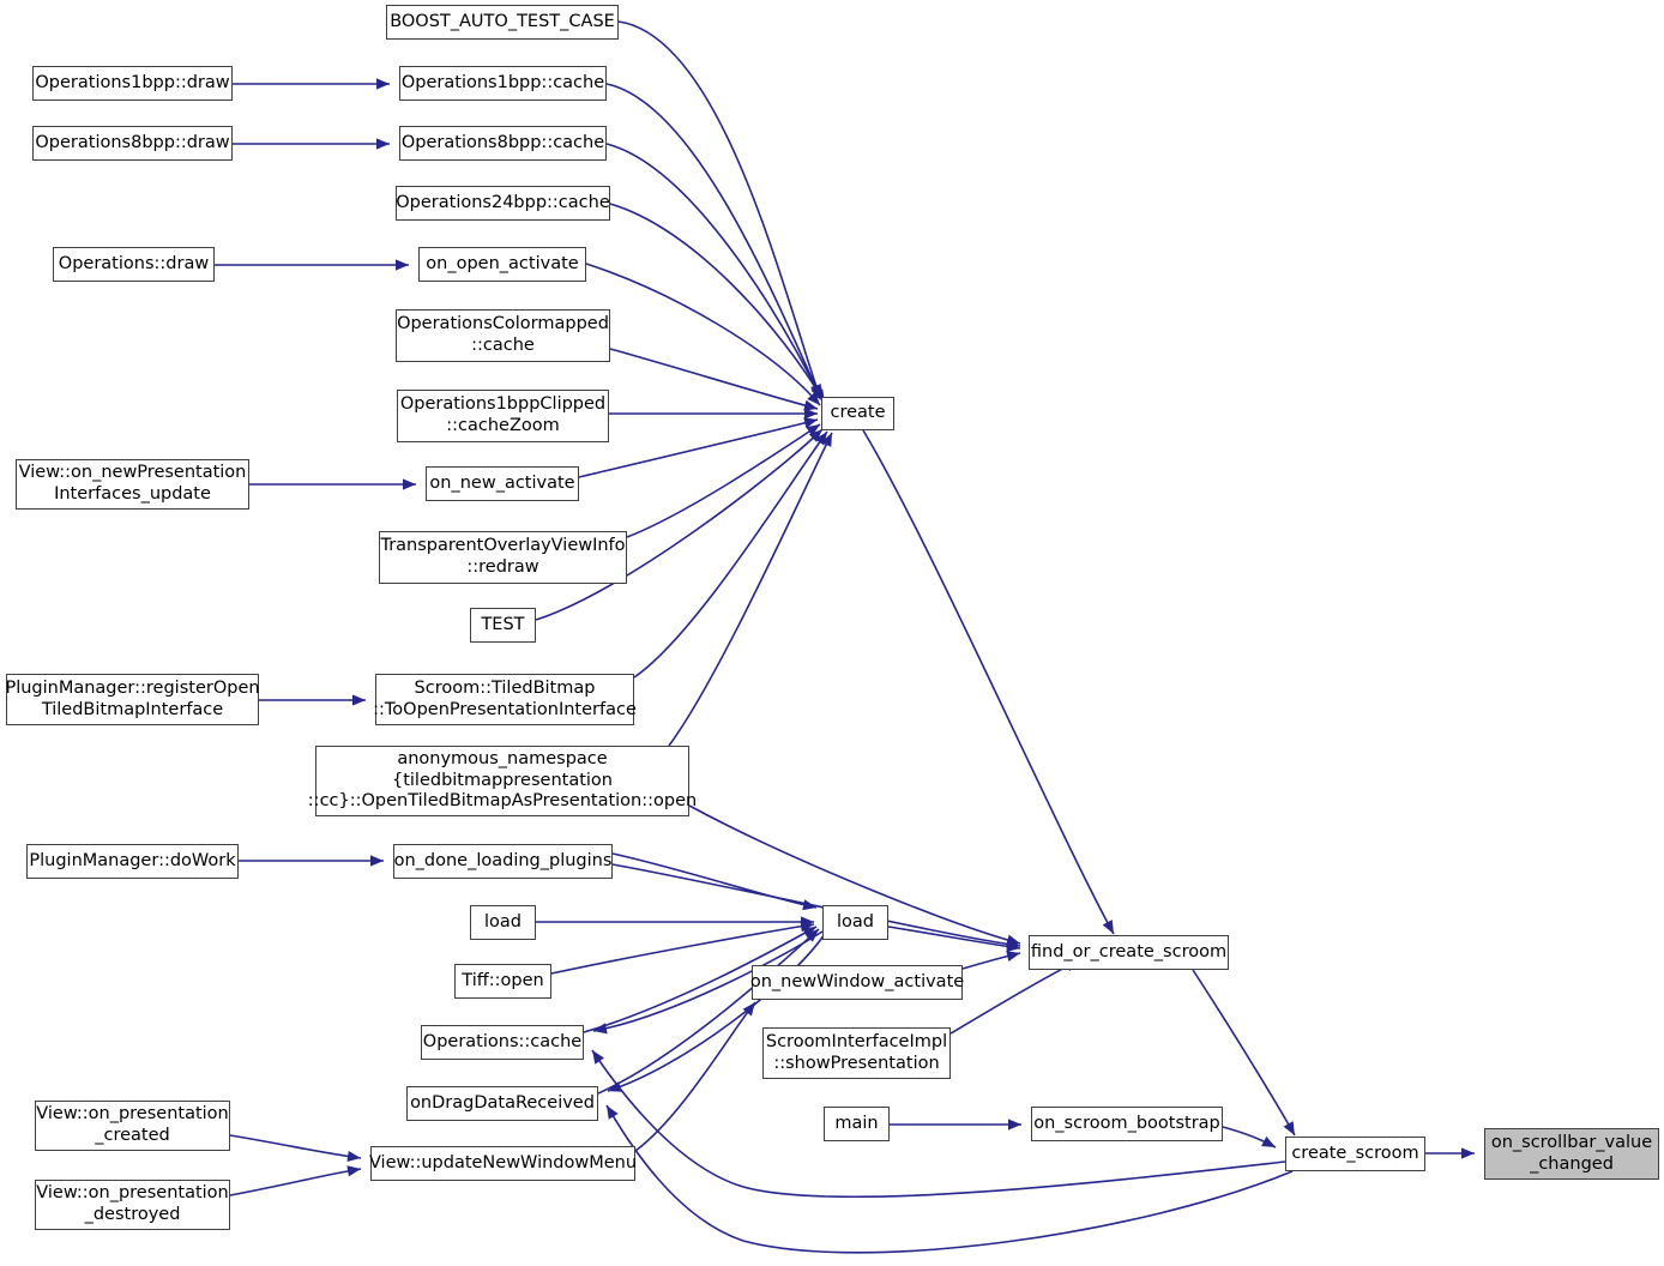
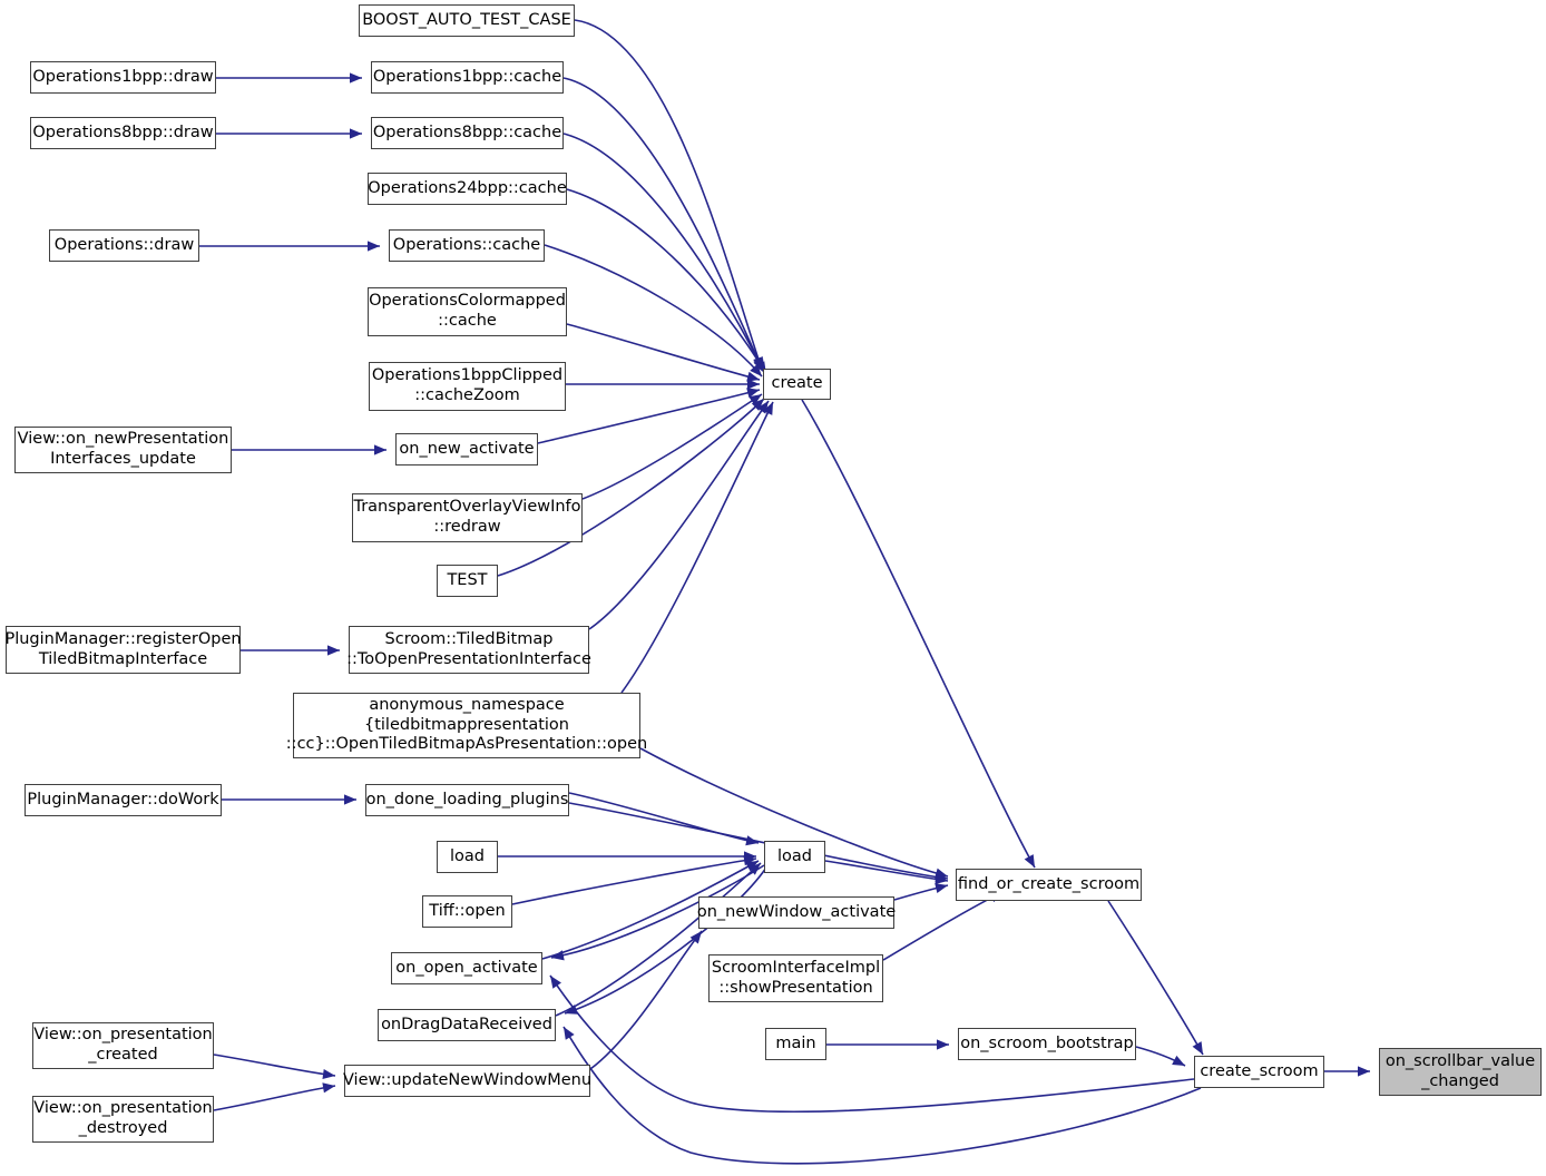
  BOOST_AUTO_TEST_CASE
  Operations1bpp::draw
  Operations1bpp::cache
  Operations8bpp::draw
  Operations8bpp::cache
  Operations24bpp::cache
  Operations::draw
- on_open_activate
+ Operations::cache
  OperationsColormapped
  ::cache
  Operations1bppClipped
  ::cacheZoom
  View::on_newPresentation
  Interfaces_update
  on_new_activate
  TransparentOverlayViewInfo
  ::redraw
  TEST
  PluginManager::registerOpen
  TiledBitmapInterface
  Scroom::TiledBitmap
  ::ToOpenPresentationInterface
  anonymous_namespace
  {tiledbitmappresentation
  ::cc}::OpenTiledBitmapAsPresentation::open
  PluginManager::doWork
  on_done_loading_plugins
  load
  load
  find_or_create_scroom
  Tiff::open
  on_newWindow_activate
- Operations::cache
+ on_open_activate
  ScroomInterfaceImpl
  ::showPresentation
  View::on_presentation
  _created
  onDragDataReceived
  main
  on_scroom_bootstrap
  create
  create_scroom
  View::updateNewWindowMenu
  View::on_presentation
  _destroyed
  on_scrollbar_value
  _changed
